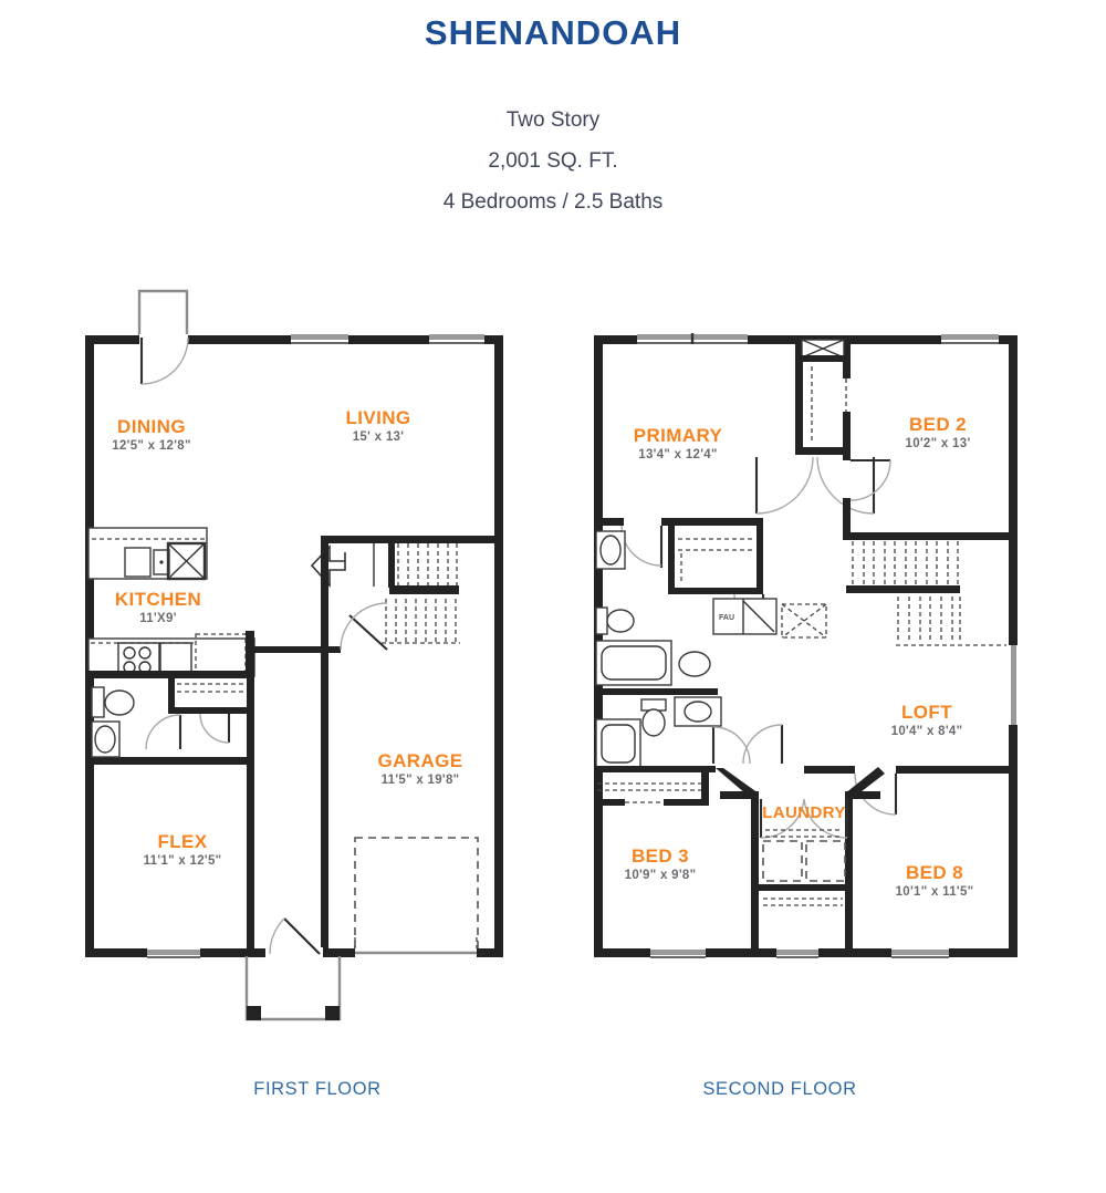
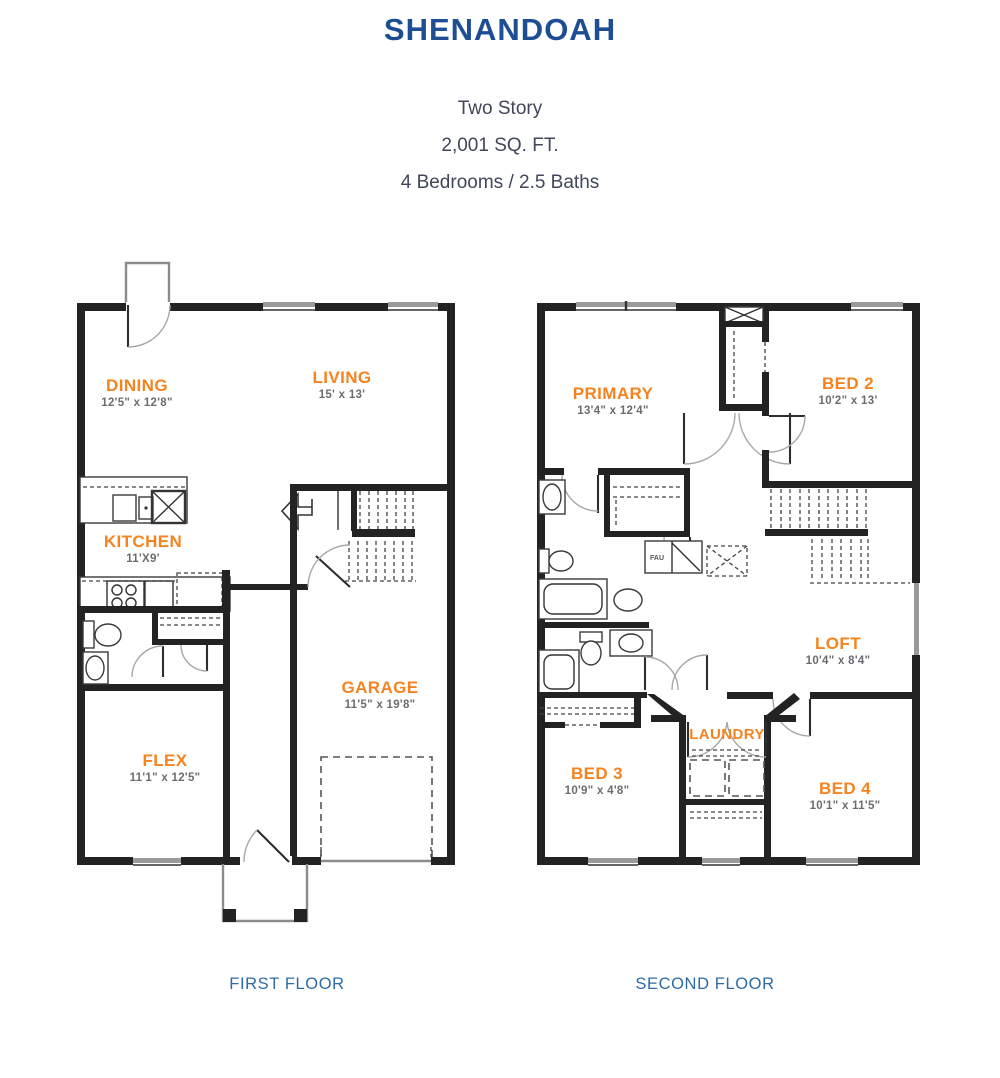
  SHENANDOAH
  Two Story
  2,001 SQ. FT.
  4 Bedrooms / 2.5 Baths
  DINING
  12'5" x 12'8"
  LIVING
  15' x 13'
  KITCHEN
  11'X9'
  GARAGE
  11'5" x 19'8"
  FLEX
  11'1" x 12'5"
  PRIMARY
  13'4" x 12'4"
  BED 2
  10'2" x 13'
  LOFT
  10'4" x 8'4"
  LAUNDRY
  BED 3
- 10'9" x 9'8"
+ 10'9" x 4'8"
- BED 8
+ BED 4
  10'1" x 11'5"
  FIRST FLOOR
  SECOND FLOOR
